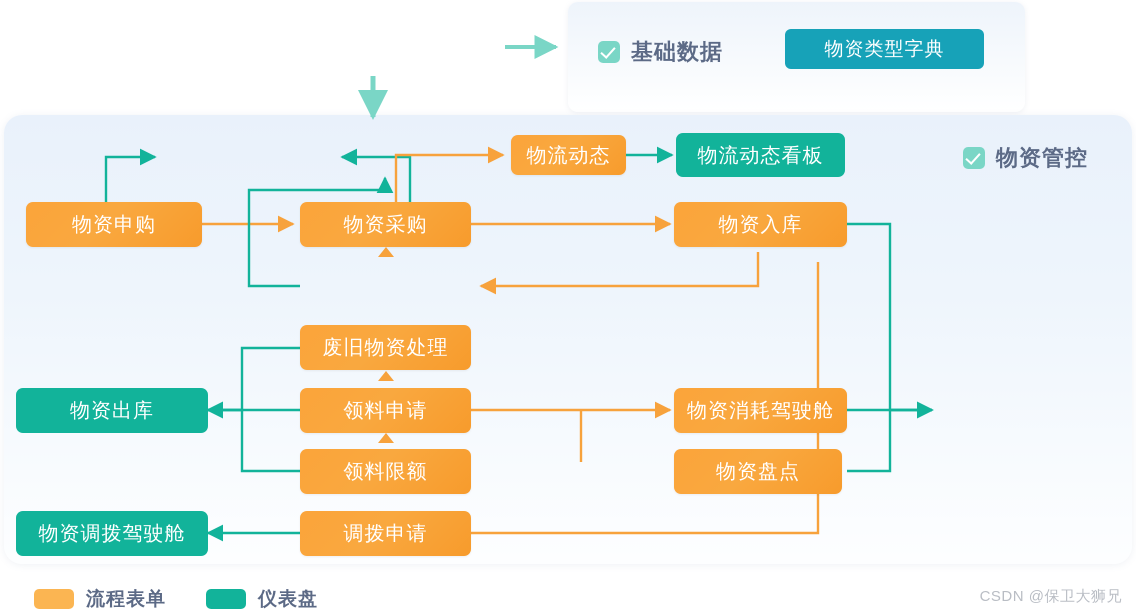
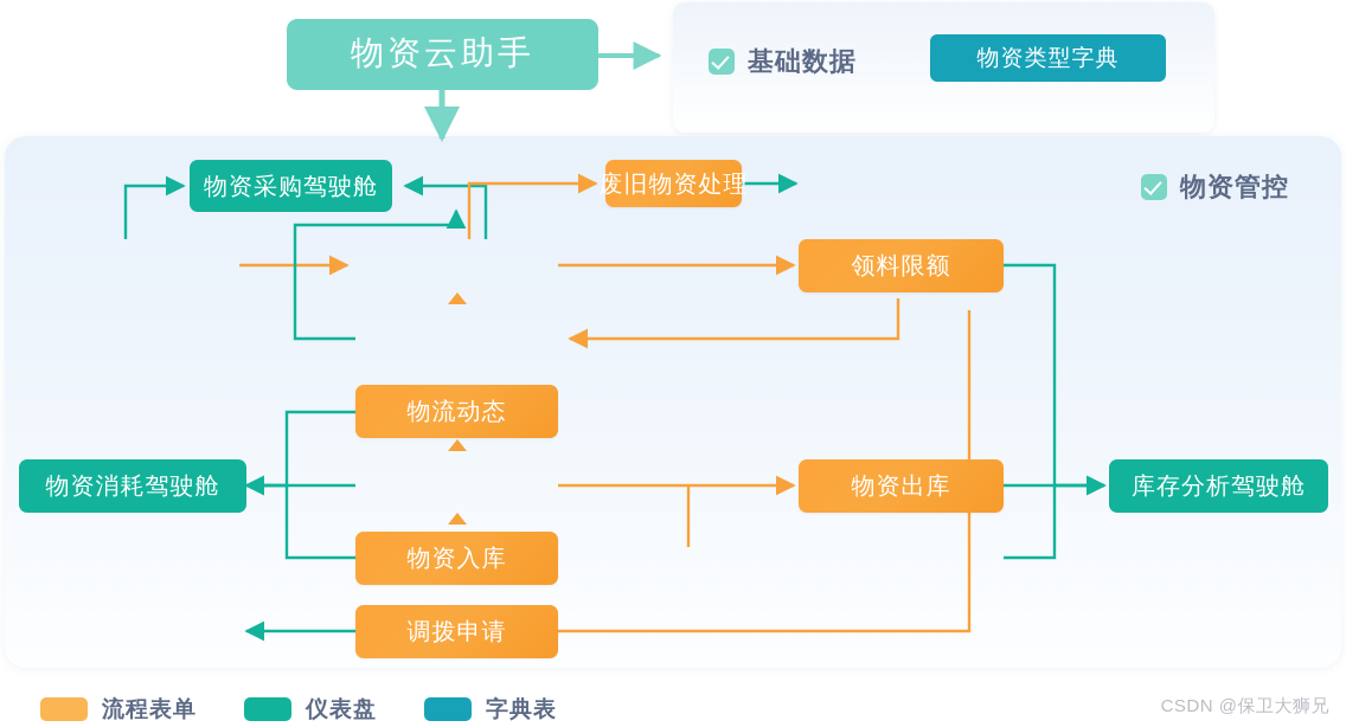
+ 物资云助手
  基础数据
  物资类型字典
  物资管控
+ 物资采购驾驶舱
- 物流动态
+ 废旧物资处理
- 物流动态看板
- 物资申购
- 物资采购
- 物资入库
+ 领料限额
- 废旧物资处理
+ 物流动态
- 物资出库
+ 物资消耗驾驶舱
- 领料申请
- 物资消耗驾驶舱
+ 物资出库
+ 库存分析驾驶舱
- 领料限额
+ 物资入库
- 物资盘点
- 物资调拨驾驶舱
  调拨申请
  流程表单
  仪表盘
+ 字典表
  CSDN @保卫大狮兄
